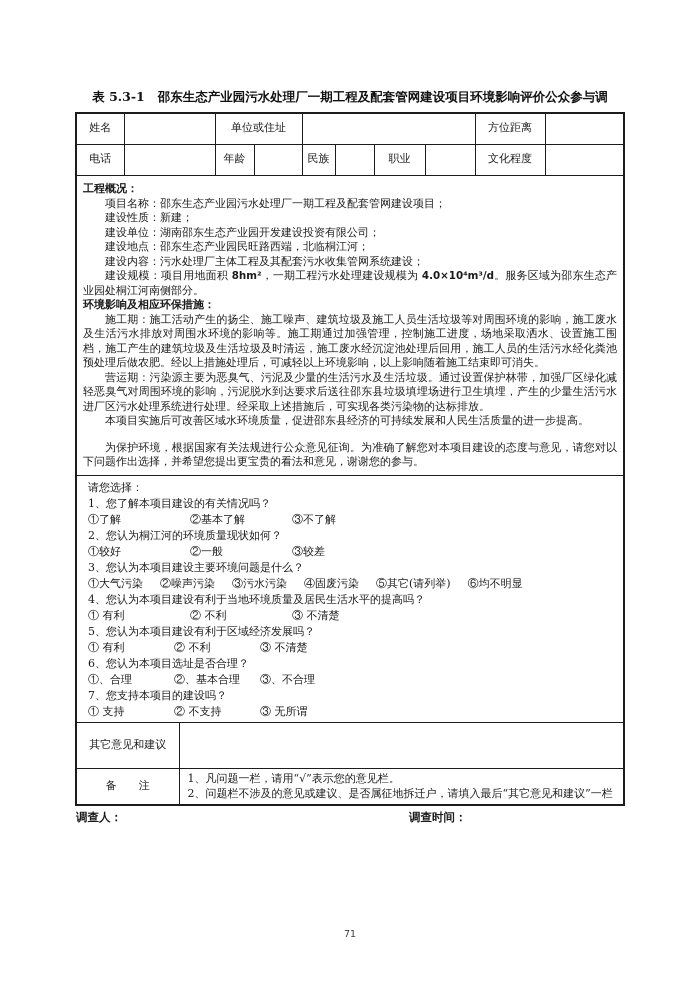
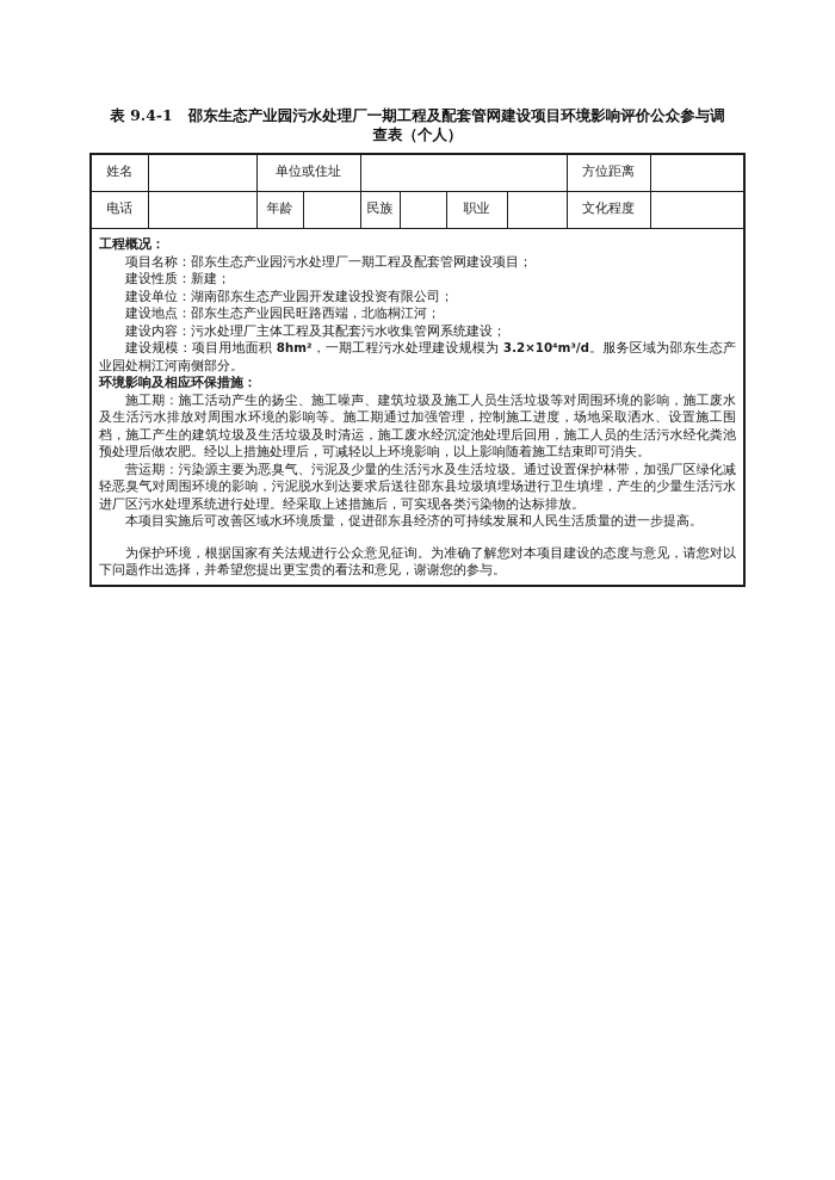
- 表 5.3-1 邵东生态产业园污水处理厂一期工程及配套管网建设项目环境影响评价公众参与调
+ 表 9.4-1 邵东生态产业园污水处理厂一期工程及配套管网建设项目环境影响评价公众参与调
+ 查表（个人）
  姓名		单位或住址		方位距离
  电话		年龄		民族		职业		文化程度
- 工程概况： 项目名称：邵东生态产业园污水处理厂一期工程及配套管网建设项目； 建设性质：新建； 建设单位：湖南邵东生态产业园开发建设投资有限公司； 建设地点：邵东生态产业园民旺路西端，北临桐江河； 建设内容：污水处理厂主体工程及其配套污水收集管网系统建设； 建设规模：项目用地面积 8hm²，一期工程污水处理建设规模为 4.0×10⁴m³/d。服务区域为邵东生态产业园处桐江河南侧部分。 环境影响及相应环保措施： 施工期：施工活动产生的扬尘、施工噪声、建筑垃圾及施工人员生活垃圾等对周围环境的影响，施工废水及生活污水排放对周围水环境的影响等。施工期通过加强管理，控制施工进度，场地采取洒水、设置施工围档，施工产生的建筑垃圾及生活垃圾及时清运，施工废水经沉淀池处理后回用，施工人员的生活污水经化粪池预处理后做农肥。经以上措施处理后，可减轻以上环境影响，以上影响随着施工结束即可消失。 营运期：污染源主要为恶臭气、污泥及少量的生活污水及生活垃圾。通过设置保护林带，加强厂区绿化减轻恶臭气对周围环境的影响，污泥脱水到达要求后送往邵东县垃圾填埋场进行卫生填埋，产生的少量生活污水进厂区污水处理系统进行处理。经采取上述措施后，可实现各类污染物的达标排放。 本项目实施后可改善区域水环境质量，促进邵东县经济的可持续发展和人民生活质量的进一步提高。 为保护环境，根据国家有关法规进行公众意见征询。为准确了解您对本项目建设的态度与意见，请您对以下问题作出选择，并希望您提出更宝贵的看法和意见，谢谢您的参与。
+ 工程概况： 项目名称：邵东生态产业园污水处理厂一期工程及配套管网建设项目； 建设性质：新建； 建设单位：湖南邵东生态产业园开发建设投资有限公司； 建设地点：邵东生态产业园民旺路西端，北临桐江河； 建设内容：污水处理厂主体工程及其配套污水收集管网系统建设； 建设规模：项目用地面积 8hm²，一期工程污水处理建设规模为 3.2×10⁴m³/d。服务区域为邵东生态产业园处桐江河南侧部分。 环境影响及相应环保措施： 施工期：施工活动产生的扬尘、施工噪声、建筑垃圾及施工人员生活垃圾等对周围环境的影响，施工废水及生活污水排放对周围水环境的影响等。施工期通过加强管理，控制施工进度，场地采取洒水、设置施工围档，施工产生的建筑垃圾及生活垃圾及时清运，施工废水经沉淀池处理后回用，施工人员的生活污水经化粪池预处理后做农肥。经以上措施处理后，可减轻以上环境影响，以上影响随着施工结束即可消失。 营运期：污染源主要为恶臭气、污泥及少量的生活污水及生活垃圾。通过设置保护林带，加强厂区绿化减轻恶臭气对周围环境的影响，污泥脱水到达要求后送往邵东县垃圾填埋场进行卫生填埋，产生的少量生活污水进厂区污水处理系统进行处理。经采取上述措施后，可实现各类污染物的达标排放。 本项目实施后可改善区域水环境质量，促进邵东县经济的可持续发展和人民生活质量的进一步提高。 为保护环境，根据国家有关法规进行公众意见征询。为准确了解您对本项目建设的态度与意见，请您对以下问题作出选择，并希望您提出更宝贵的看法和意见，谢谢您的参与。
- 请您选择： 1、您了解本项目建设的有关情况吗？ ①了解 ②基本了解 ③不了解 2、您认为桐江河的环境质量现状如何？ ①较好 ②一般 ③较差 3、您认为本项目建设主要环境问题是什么？ ①大气污染 ②噪声污染 ③污水污染 ④固废污染 ⑤其它(请列举) ⑥均不明显 4、您认为本项目建设有利于当地环境质量及居民生活水平的提高吗？ ① 有利 ② 不利 ③ 不清楚 5、您认为本项目建设有利于区域经济发展吗？ ① 有利 ② 不利 ③ 不清楚 6、您认为本项目选址是否合理？ ①、合理 ②、基本合理 ③、不合理 7、您支持本项目的建设吗？ ① 支持 ② 不支持 ③ 无所谓
- 其它意见和建议
- 备 注	1、凡问题一栏，请用“√”表示您的意见栏。 2、问题栏不涉及的意见或建议、是否属征地拆迁户，请填入最后“其它意见和建议”一栏
- 调查人：
- 调查时间：
- 71
